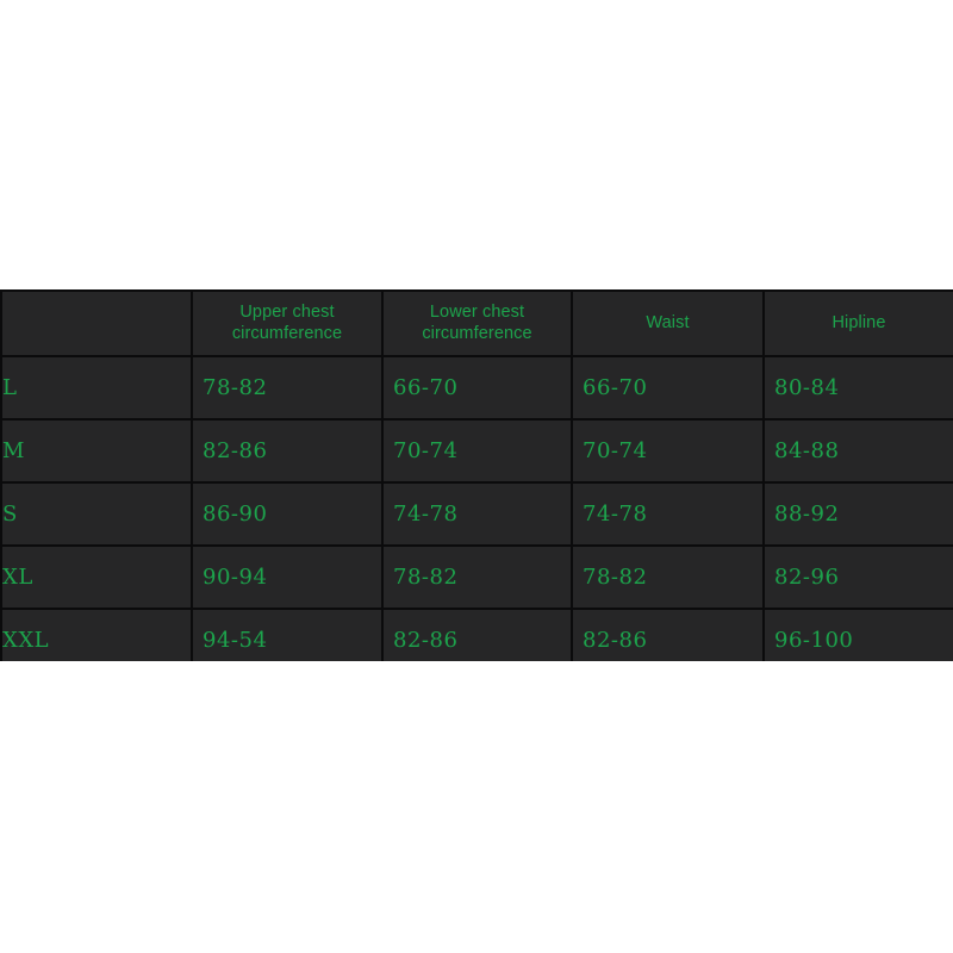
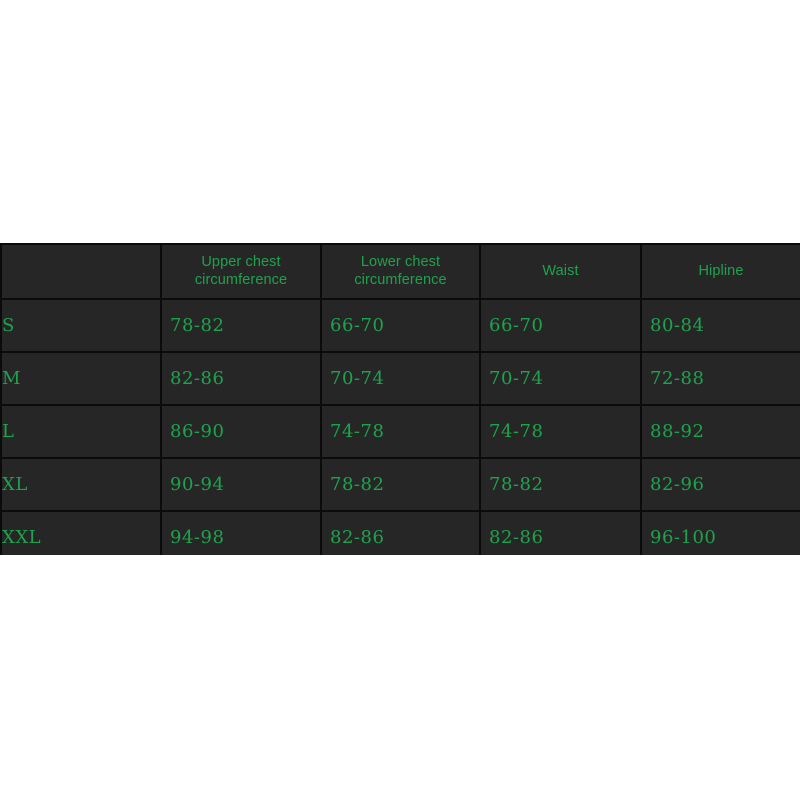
  	Upper chest circumference	Lower chest circumference	Waist	Hipline
- L	78-82	66-70	66-70	80-84
+ S	78-82	66-70	66-70	80-84
- M	82-86	70-74	70-74	84-88
+ M	82-86	70-74	70-74	72-88
- S	86-90	74-78	74-78	88-92
+ L	86-90	74-78	74-78	88-92
  XL	90-94	78-82	78-82	82-96
- XXL	94-54	82-86	82-86	96-100
+ XXL	94-98	82-86	82-86	96-100
